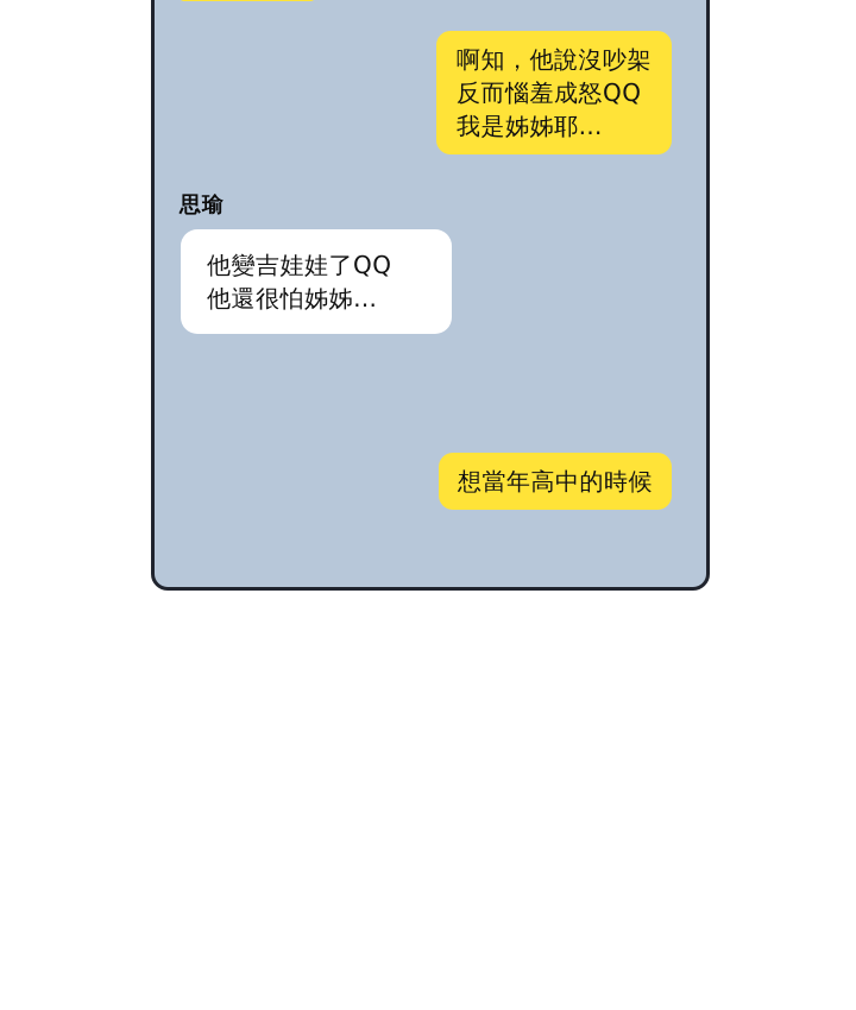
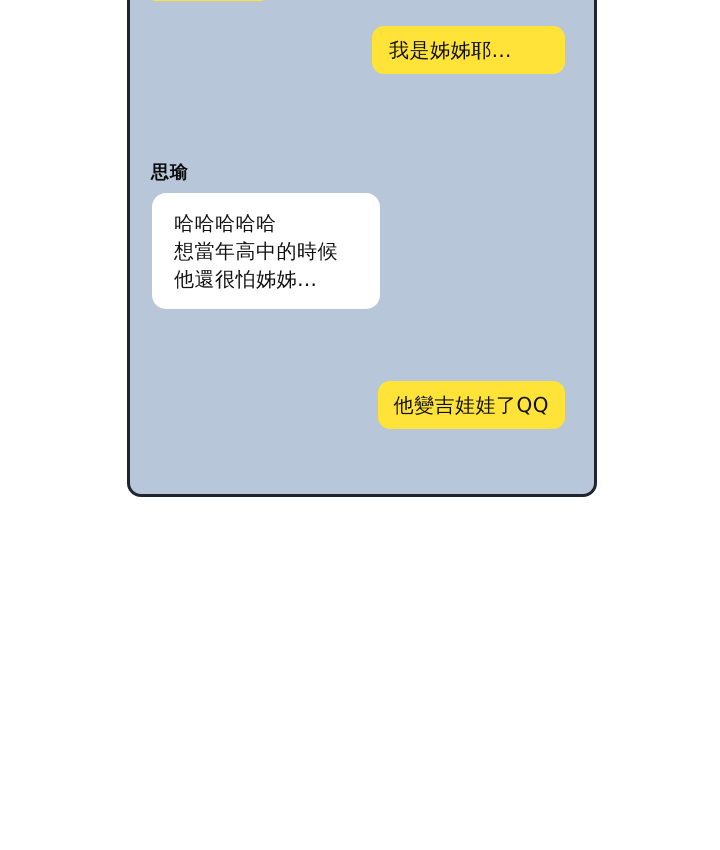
- 啊知，他說沒吵架
- 反而惱羞成怒QQ
  我是姊姊耶…
  思瑜
+ 哈哈哈哈哈
- 他變吉娃娃了QQ
+ 想當年高中的時候
  他還很怕姊姊…
- 想當年高中的時候
+ 他變吉娃娃了QQ
